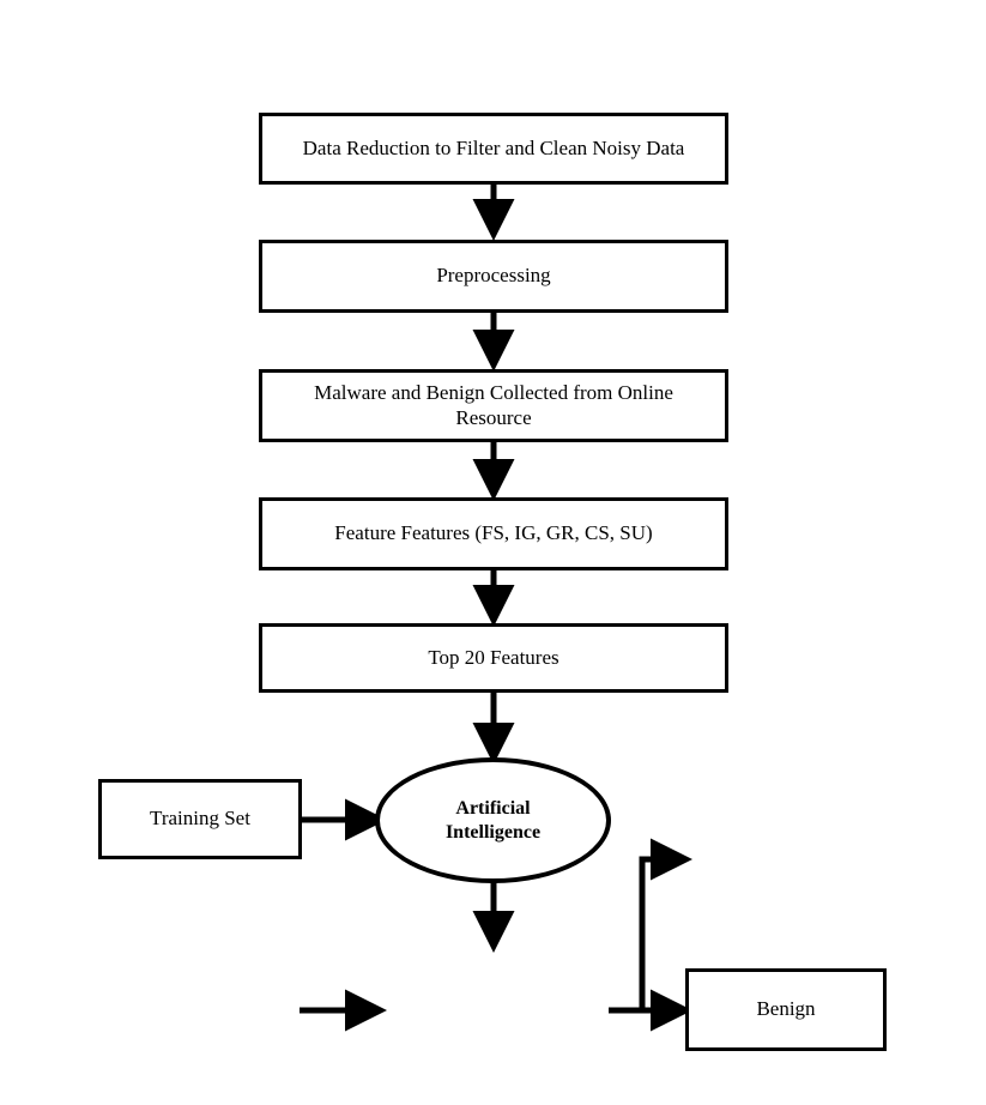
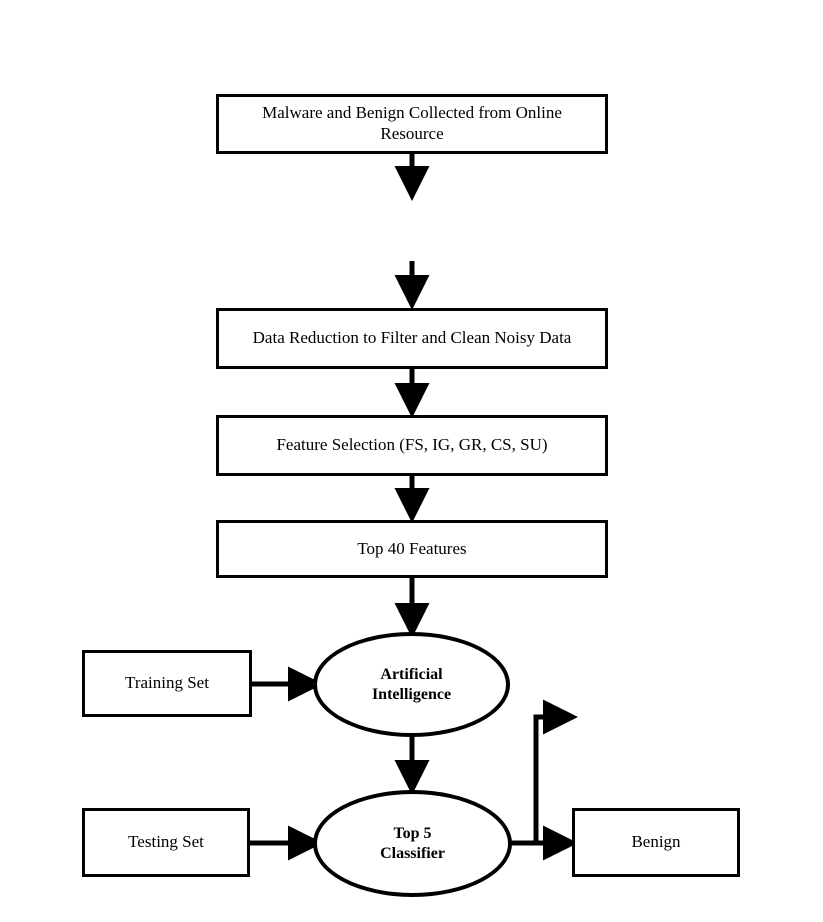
- Data Reduction to Filter and Clean Noisy Data
+ Malware and Benign Collected from Online Resource
- Preprocessing
- Malware and Benign Collected from Online Resource
+ Data Reduction to Filter and Clean Noisy Data
- Feature Features (FS, IG, GR, CS, SU)
+ Feature Selection (FS, IG, GR, CS, SU)
- Top 20 Features
+ Top 40 Features
  Training Set
+ Testing Set
  Artificial
  Intelligence
+ Top 5
+ Classifier
  Benign
